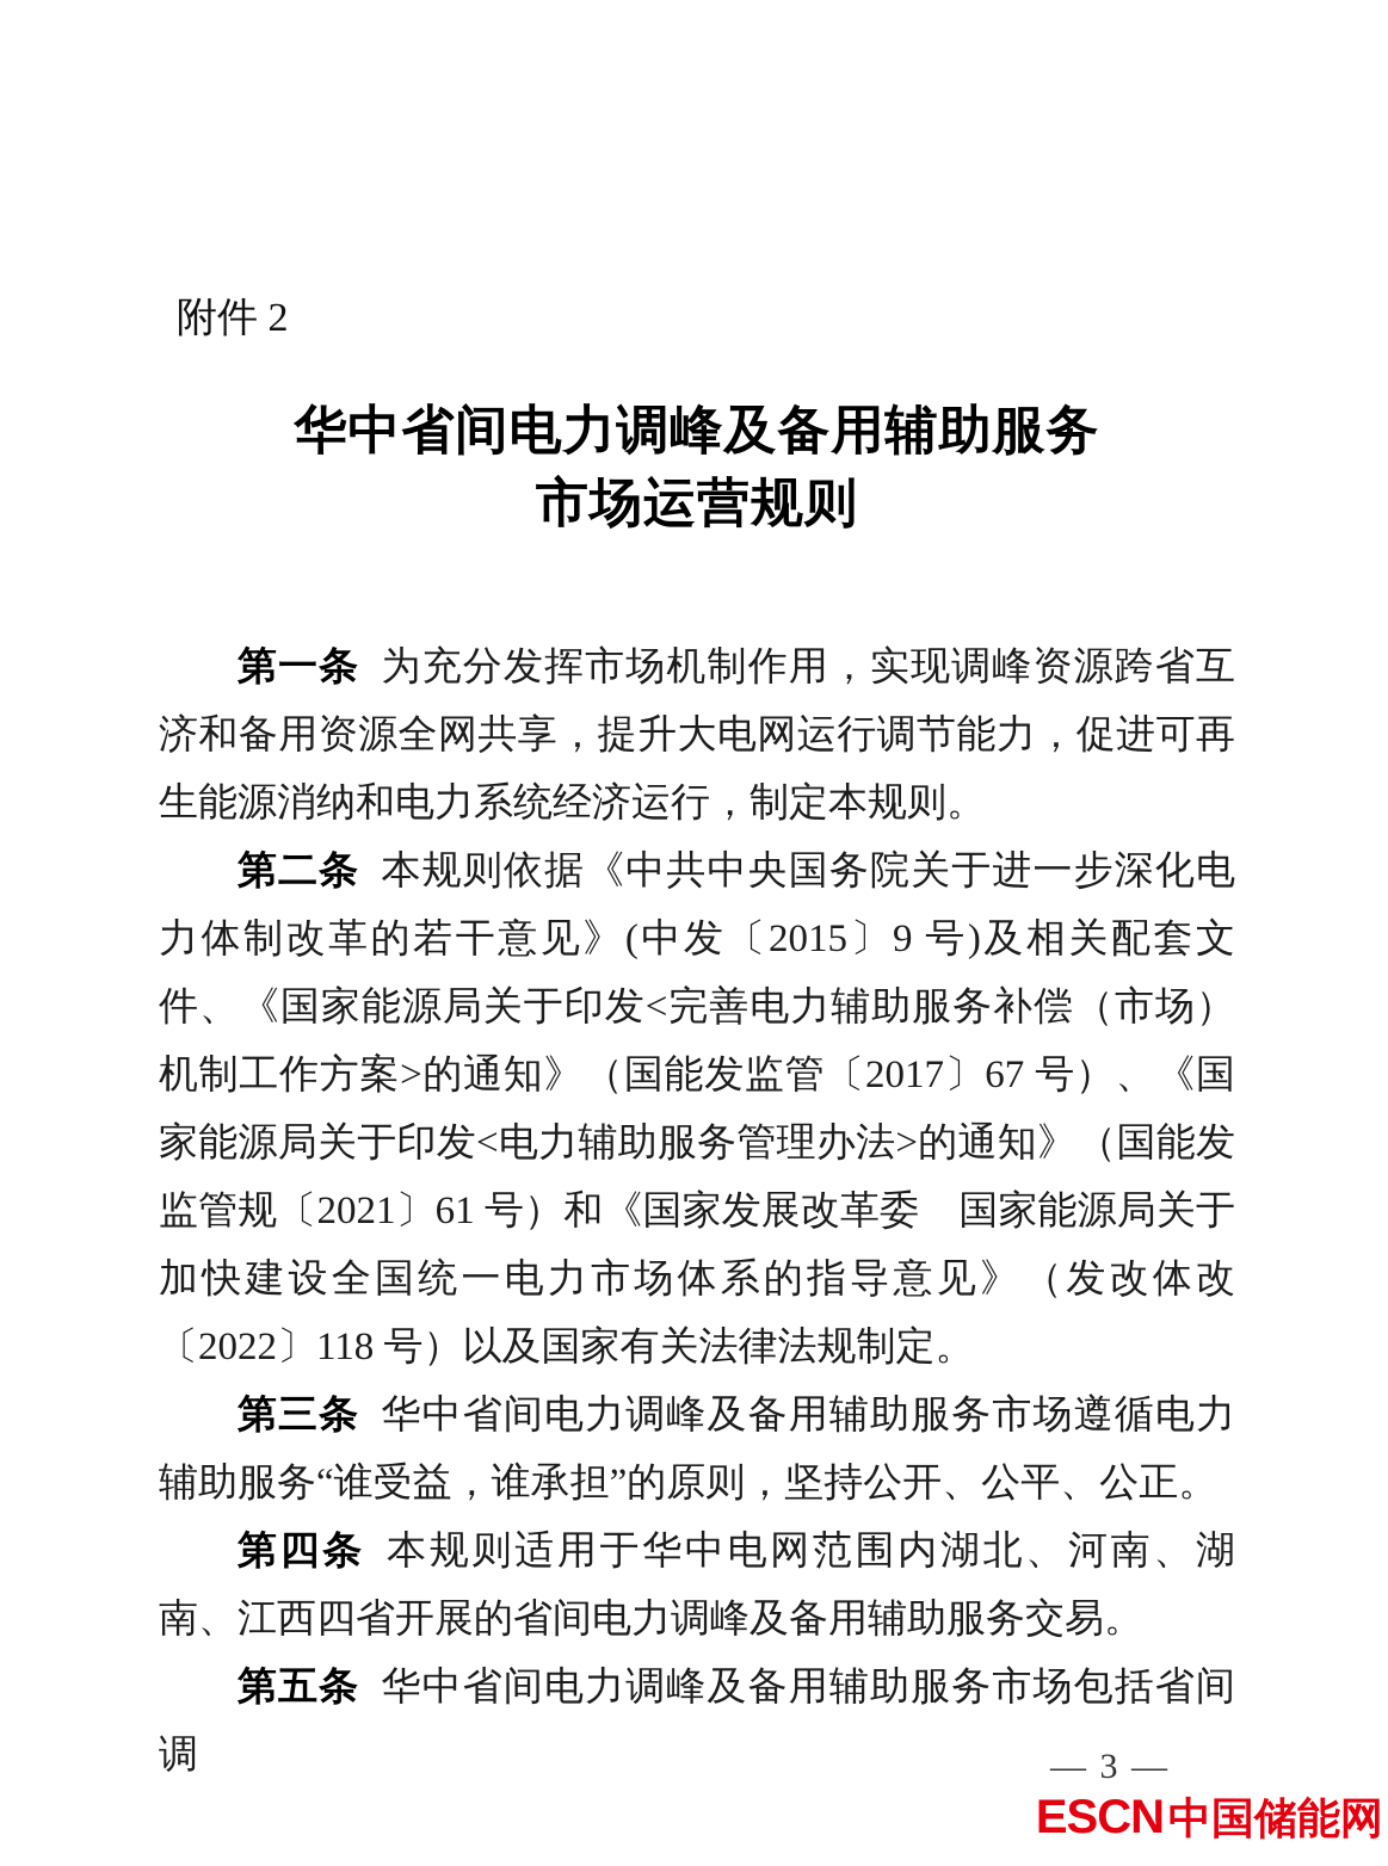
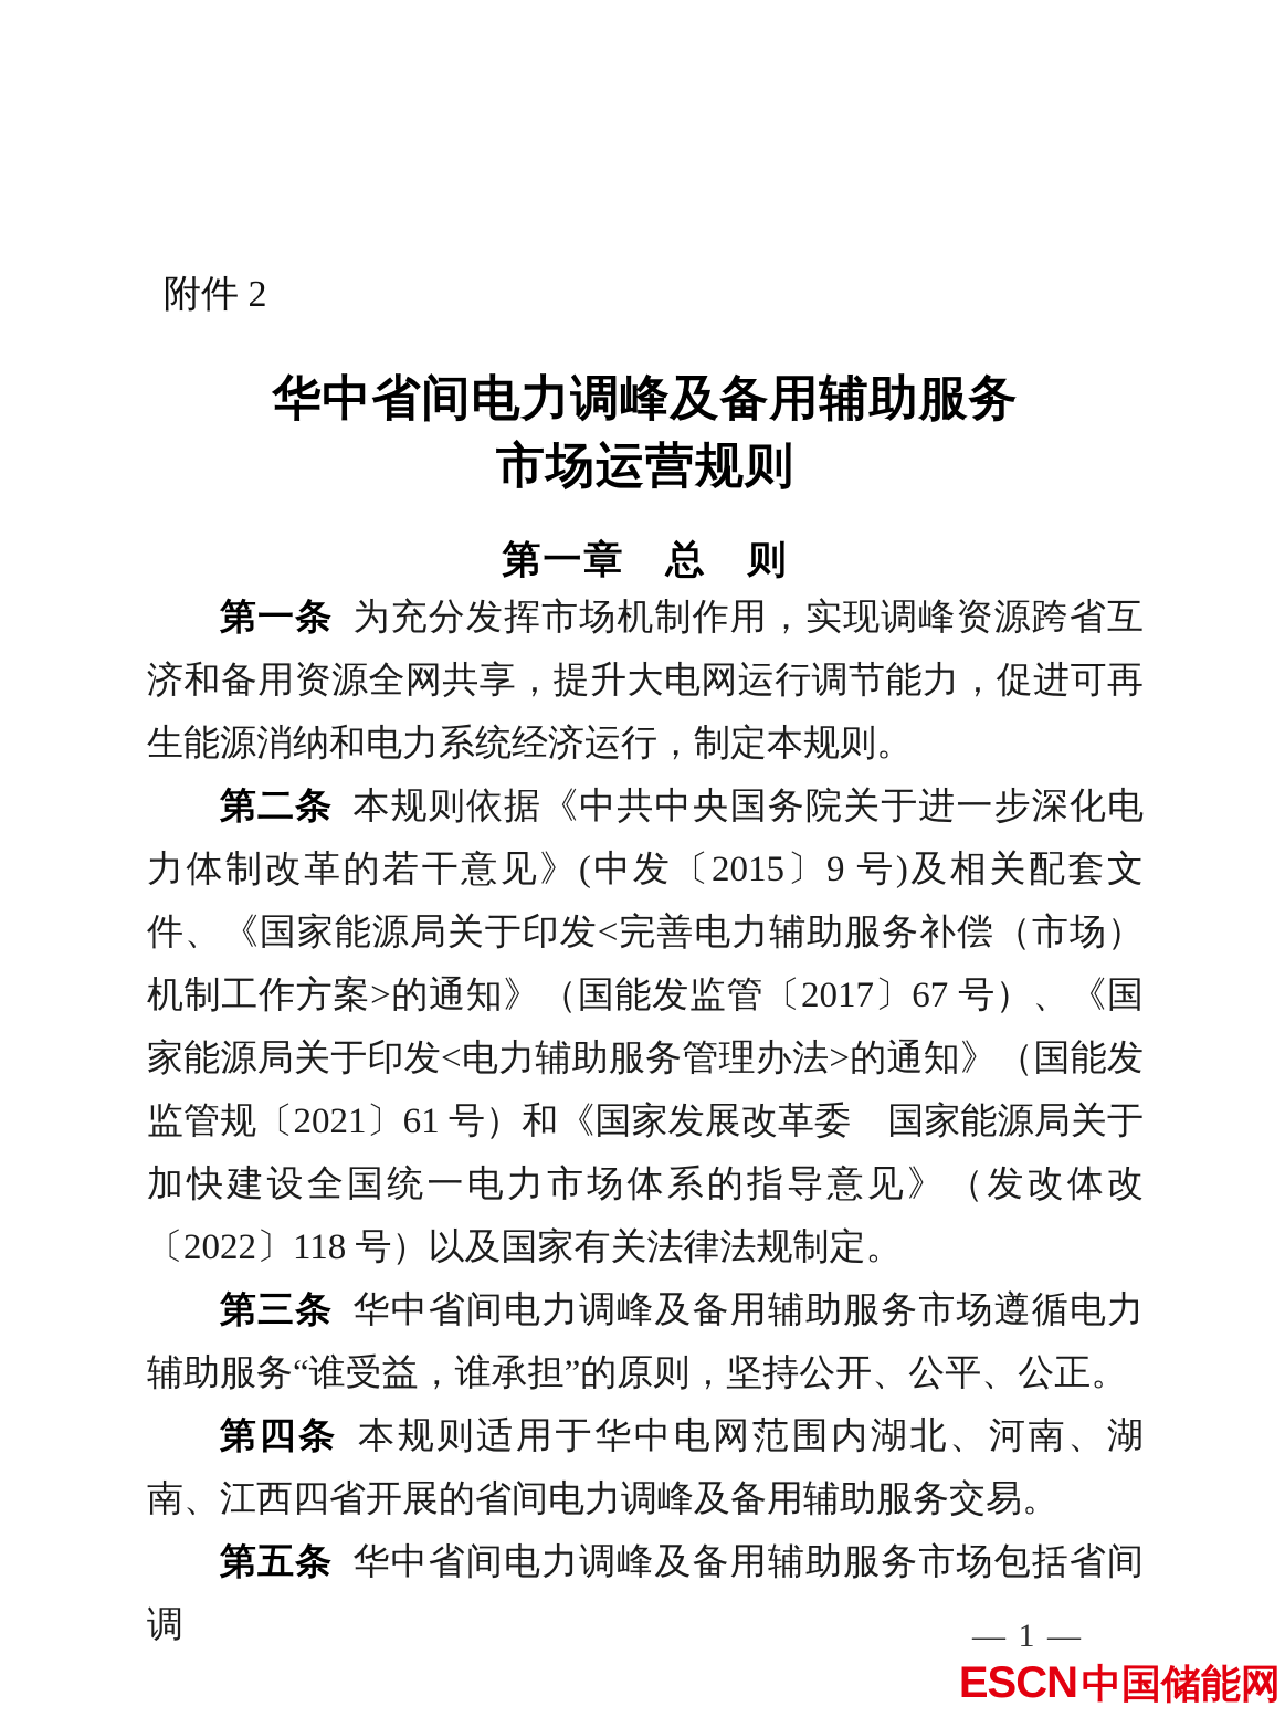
  附件 2
  华中省间电力调峰及备用辅助服务
  市场运营规则
+ 第一章 总 则
  第一条 为充分发挥市场机制作用，实现调峰资源跨省互济和备用资源全网共享，提升大电网运行调节能力，促进可再生能源消纳和电力系统经济运行，制定本规则。
  第二条 本规则依据《中共中央国务院关于进一步深化电力体制改革的若干意见》(中发〔2015〕9 号)及相关配套文件、《国家能源局关于印发<完善电力辅助服务补偿（市场）机制工作方案>的通知》（国能发监管〔2017〕67 号）、《国家能源局关于印发<电力辅助服务管理办法>的通知》（国能发监管规〔2021〕61 号）和《国家发展改革委 国家能源局关于加快建设全国统一电力市场体系的指导意见》（发改体改〔2022〕118 号）以及国家有关法律法规制定。
  第三条 华中省间电力调峰及备用辅助服务市场遵循电力辅助服务“谁受益，谁承担”的原则，坚持公开、公平、公正。
  第四条 本规则适用于华中电网范围内湖北、河南、湖南、江西四省开展的省间电力调峰及备用辅助服务交易。
  第五条 华中省间电力调峰及备用辅助服务市场包括省间调
- — 3 —
+ — 1 —
  ESCN
  中国储能网
